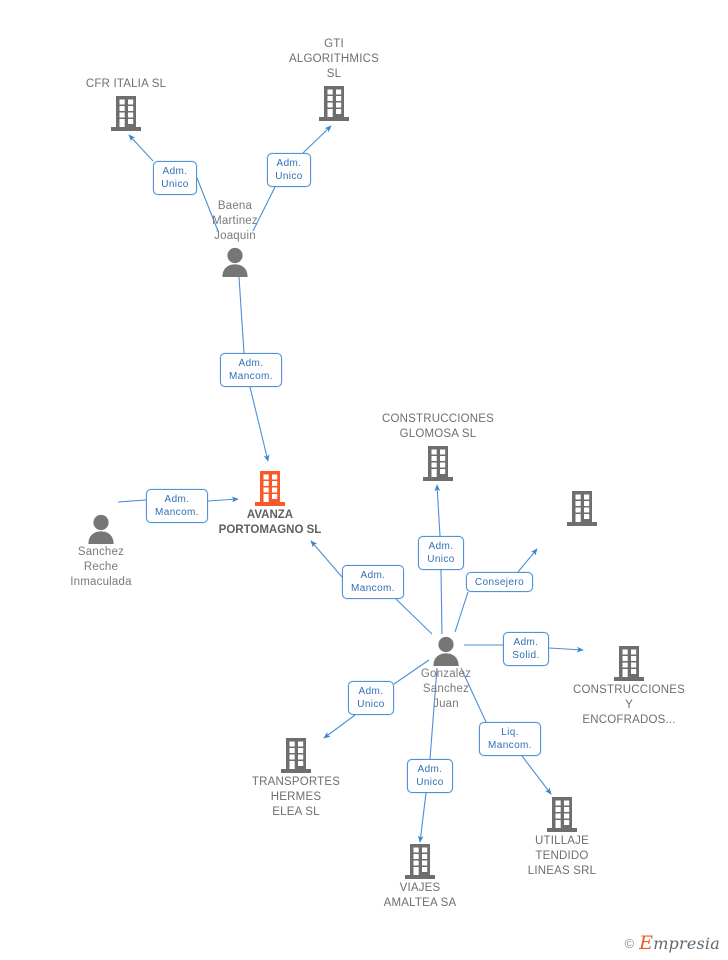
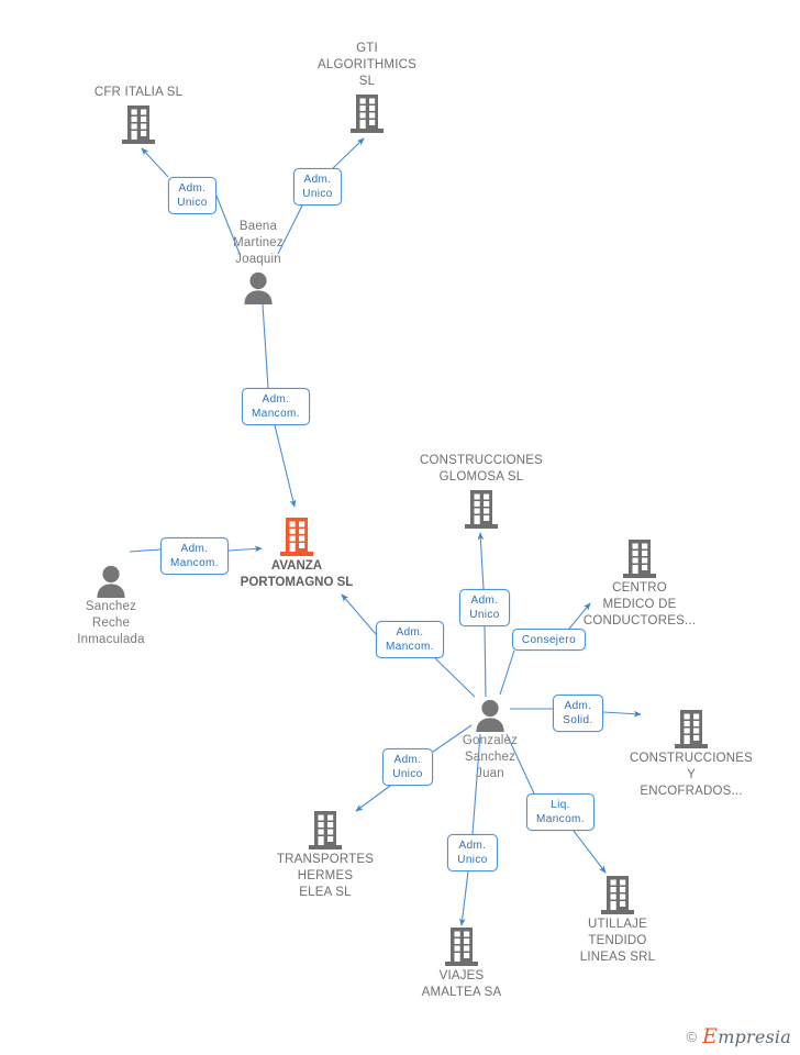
  CFR ITALIA SL
  GTI
  ALGORITHMICS
  SL
  Baena
  Martinez
  Joaquin
  AVANZA
  PORTOMAGNO SL
  Sanchez
  Reche
  Inmaculada
  CONSTRUCCIONES
  GLOMOSA SL
+ CENTRO
+ MEDICO DE
+ CONDUCTORES...
  Gonzalez
  Sanchez
  Juan
  CONSTRUCCIONES
  Y
  ENCOFRADOS...
  TRANSPORTES
  HERMES
  ELEA SL
  UTILLAJE
  TENDIDO
  LINEAS SRL
  VIAJES
  AMALTEA SA
  Adm.
  Unico
  Adm.
  Unico
  Adm.
  Mancom.
  Adm.
  Mancom.
  Adm.
  Mancom.
  Adm.
  Unico
  Consejero
  Adm.
  Solid.
  Adm.
  Unico
  Liq.
  Mancom.
  Adm.
  Unico
  ©
  Empresia
